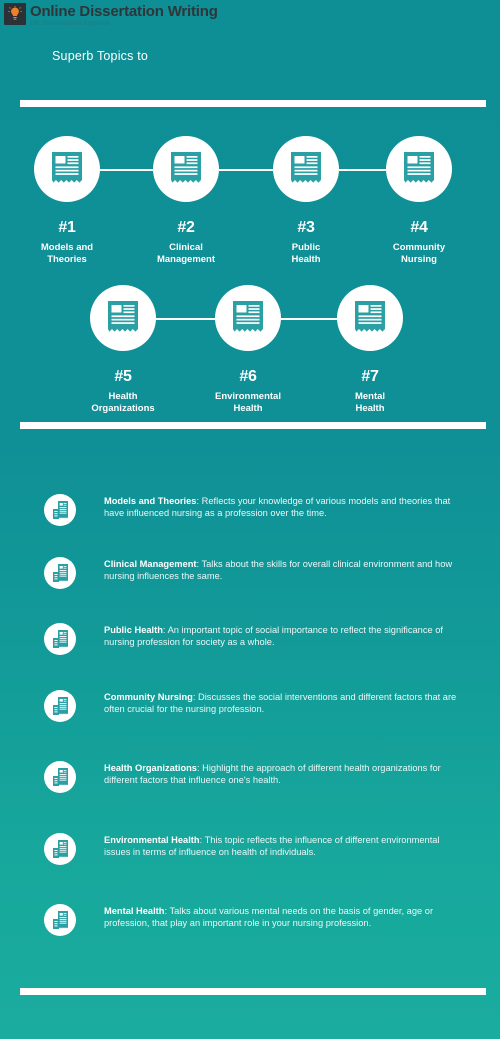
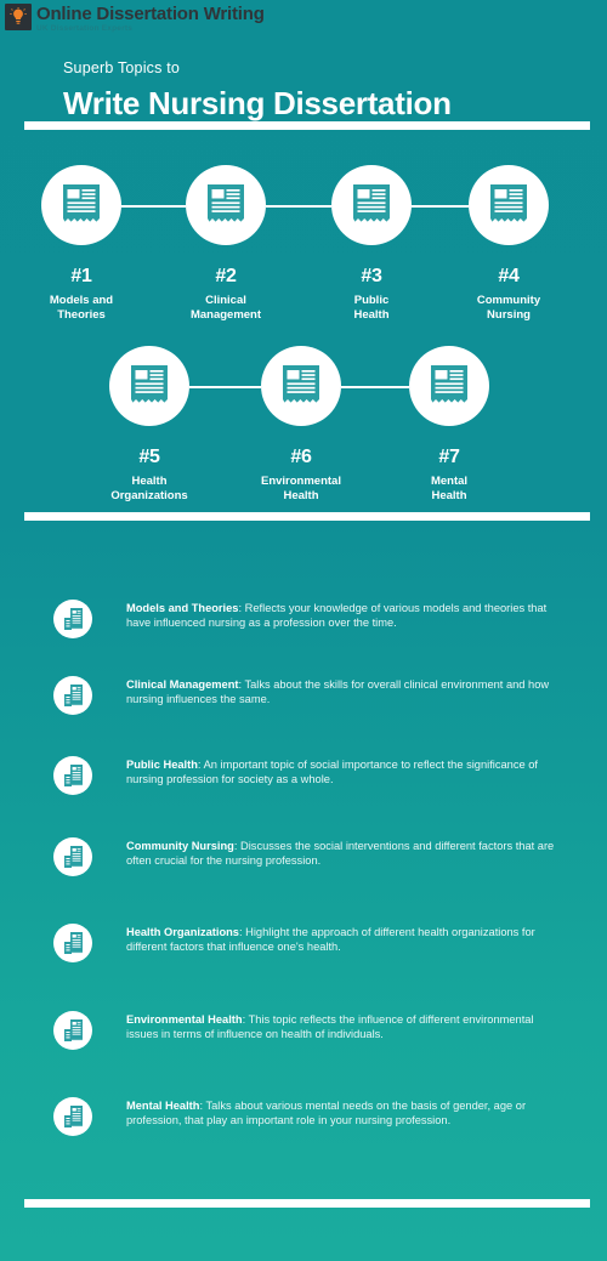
  Online Dissertation Writing
  Superb Topics to
+ Write Nursing Dissertation
  #1
  Models and
  Theories
  #2
  Clinical
  Management
  #3
  Public
  Health
  #4
  Community
  Nursing
  #5
  Health
  Organizations
  #6
  Environmental
  Health
  #7
  Mental
  Health
  Models and Theories: Reflects your knowledge of various models and theories that have influenced nursing as a profession over the time.
  Clinical Management: Talks about the skills for overall clinical environment and how nursing influences the same.
  Public Health: An important topic of social importance to reflect the significance of nursing profession for society as a whole.
  Community Nursing: Discusses the social interventions and different factors that are often crucial for the nursing profession.
  Health Organizations: Highlight the approach of different health organizations for different factors that influence one's health.
  Environmental Health: This topic reflects the influence of different environmental issues in terms of influence on health of individuals.
  Mental Health: Talks about various mental needs on the basis of gender, age or profession, that play an important role in your nursing profession.
